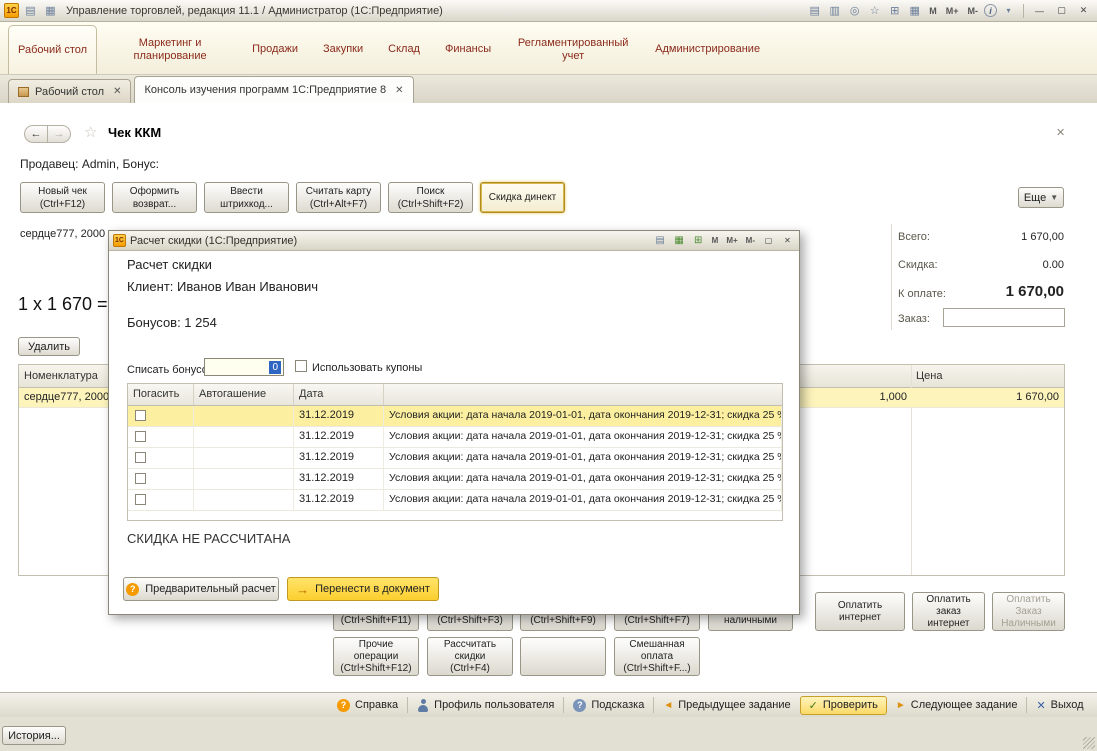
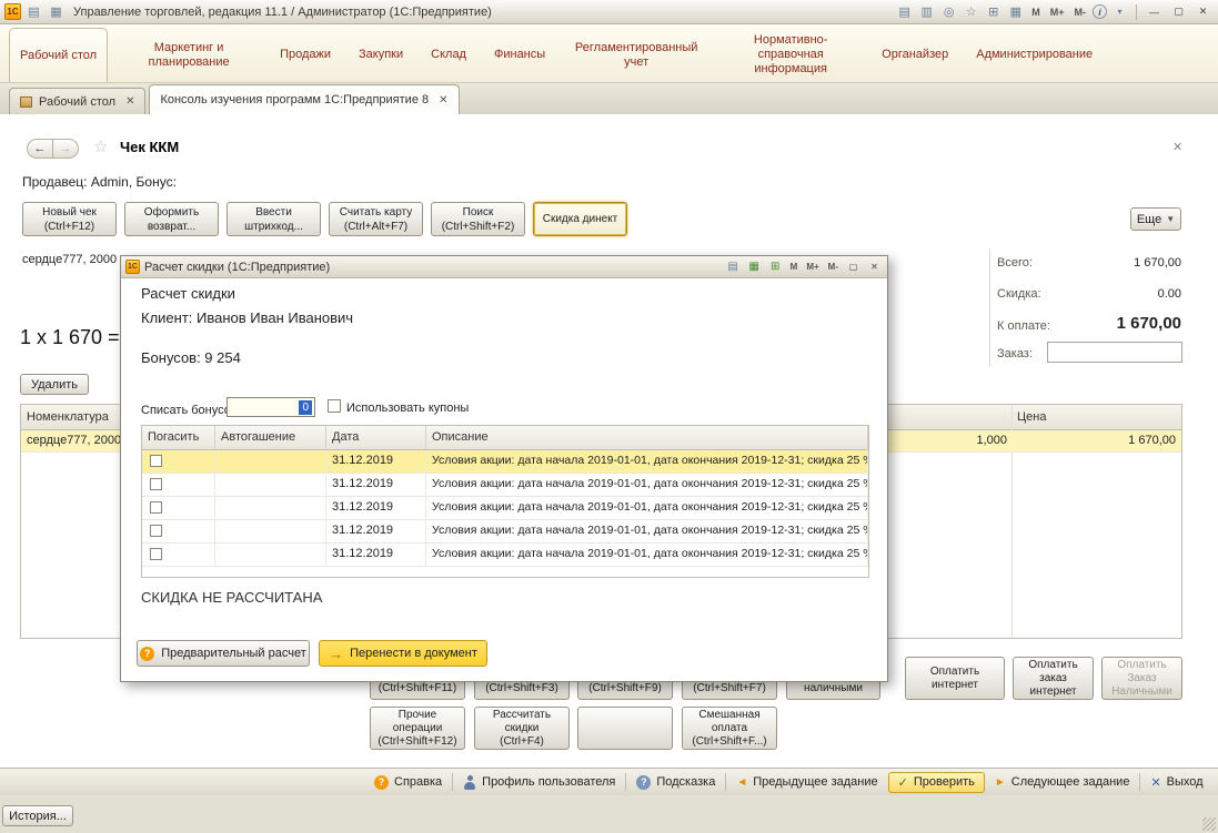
  1С
  ▤
  ▦
  Управление торговлей, редакция 11.1 / Администратор (1С:Предприятие)
  ▤
  ▥
  ◎
  ☆
  ⊞
  ▦
  M
  M+
  M-
  i
  ▾
  —
  ▢
  ✕
  Рабочий стол
  Маркетинг и планирование
  Продажи
  Закупки
  Склад
  Финансы
  Регламентированный учет
+ Нормативно-справочная информация
+ Органайзер
  Администрирование
  Рабочий стол
  ✕
  Консоль изучения программ 1С:Предприятие 8
  ✕
  ←
  →
  ☆
  Чек ККМ
  ✕
  Продавец: Admin, Бонус:
  Новый чек
  (Ctrl+F12)
  Оформить
  возврат...
  Ввести
  штрихкод...
  Считать карту
  (Ctrl+Alt+F7)
  Поиск
  (Ctrl+Shift+F2)
  Скидка динект
  Еще
  ▼
  сердце777, 2000
  1 x 1 670 =
  Удалить
  Всего:
  1 670,00
  Скидка:
  0.00
  К оплате:
  1 670,00
  Заказ:
  Номенклатура
  Цена
  сердце777, 2000
  1,000
  1 670,00
  (Ctrl+Shift+F11)
  (Ctrl+Shift+F3)
  (Ctrl+Shift+F9)
  (Ctrl+Shift+F7)
  наличными
  Оплатить
  интернет
  Оплатить
  заказ
  интернет
  Оплатить
  Заказ
  Наличными
  Прочие
  операции
  (Ctrl+Shift+F12)
  Рассчитать
  скидки
  (Ctrl+F4)
  Смешанная
  оплата
  (Ctrl+Shift+F...)
  ?
  Справка
  Профиль пользователя
  ?
  Подсказка
  ◄
  Предыдущее задание
  ✓
  Проверить
  ►
  Следующее задание
  ✕
  Выход
  История...
  Расчет скидки (1С:Предприятие)
  ▤
  ▦
  ⊞
  M
  M+
  M-
  ▢
  ✕
  Расчет скидки
  Клиент: Иванов Иван Иванович
- Бонусов: 1 254
+ Бонусов: 9 254
  Списать бонус
  0
  Использовать купоны
  Погасить
  Автогашение
  Дата
+ Описание
  31.12.2019
  Условия акции: дата начала 2019-01-01, дата окончания 2019-12-31; скидка 25 %
  31.12.2019
  Условия акции: дата начала 2019-01-01, дата окончания 2019-12-31; скидка 25 %
  31.12.2019
  Условия акции: дата начала 2019-01-01, дата окончания 2019-12-31; скидка 25 %
  31.12.2019
  Условия акции: дата начала 2019-01-01, дата окончания 2019-12-31; скидка 25 %
  31.12.2019
  Условия акции: дата начала 2019-01-01, дата окончания 2019-12-31; скидка 25 %
  СКИДКА НЕ РАССЧИТАНА
  ?
  Предварительный расчет
  →
  Перенести в документ
